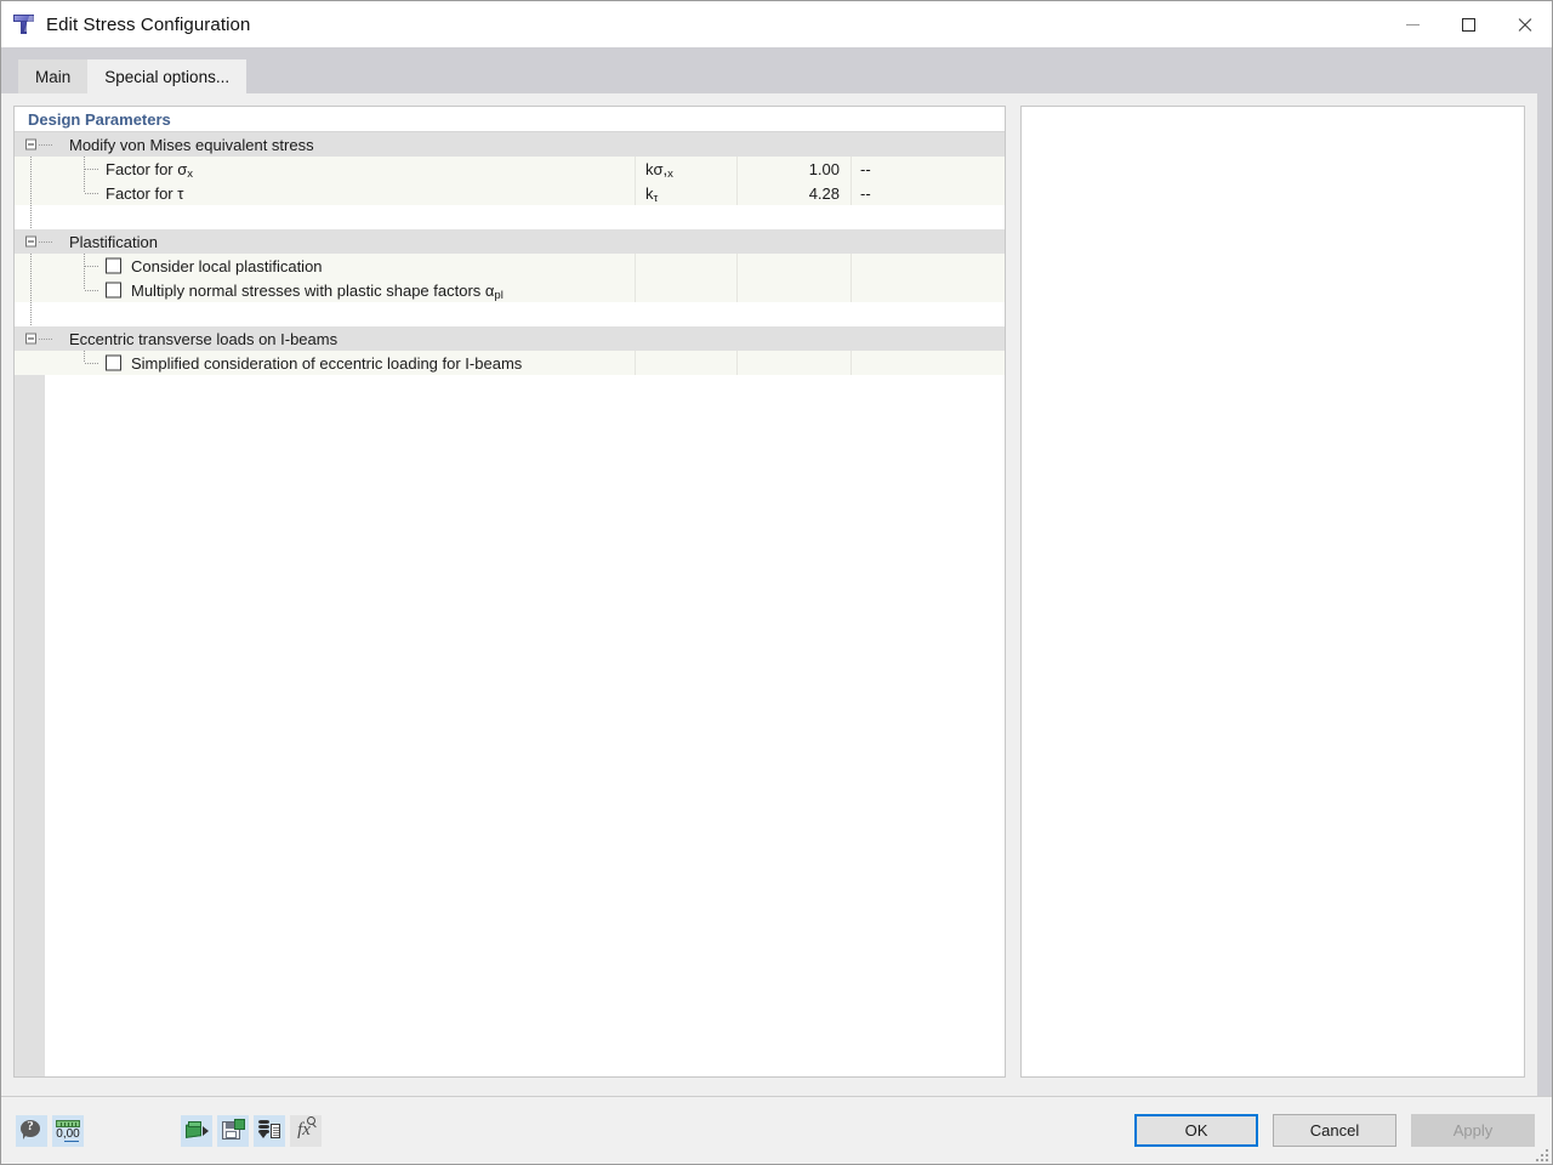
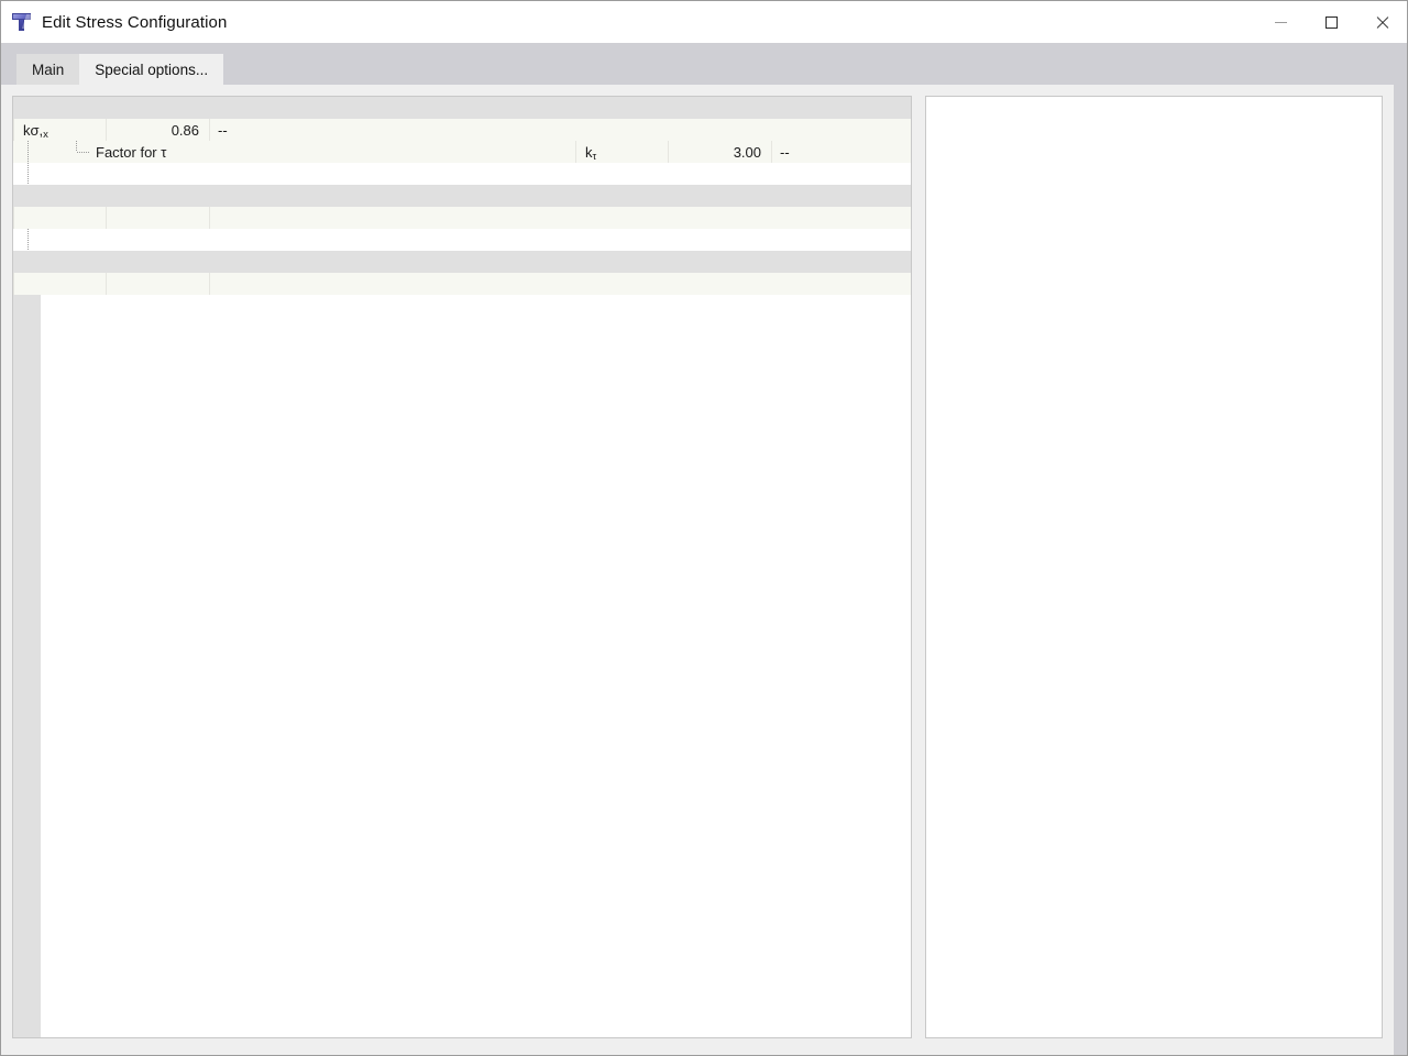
  Edit Stress Configuration
  Main
  Special options...
- Design Parameters
- Modify von Mises equivalent stress
- Factor for σx
  kσ,x
- 1.00
+ 0.86
  --
  Factor for τ
  kτ
- 4.28
+ 3.00
  --
- Plastification
- Consider local plastification
- Multiply normal stresses with plastic shape factors αpl
- Eccentric transverse loads on I-beams
- Simplified consideration of eccentric loading for I-beams
- ?
- 0,00
- fx
- OK
- Cancel
- Apply
